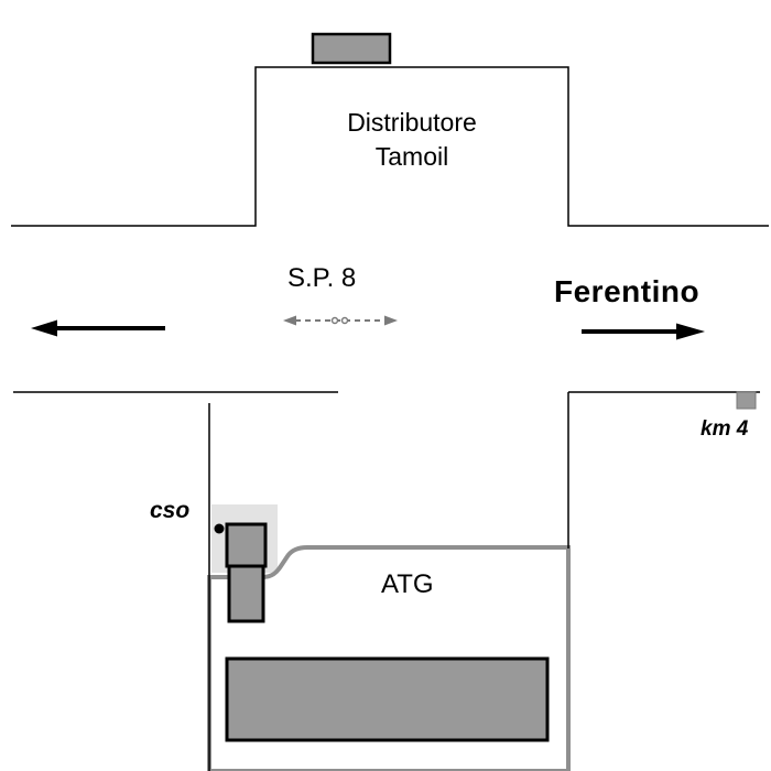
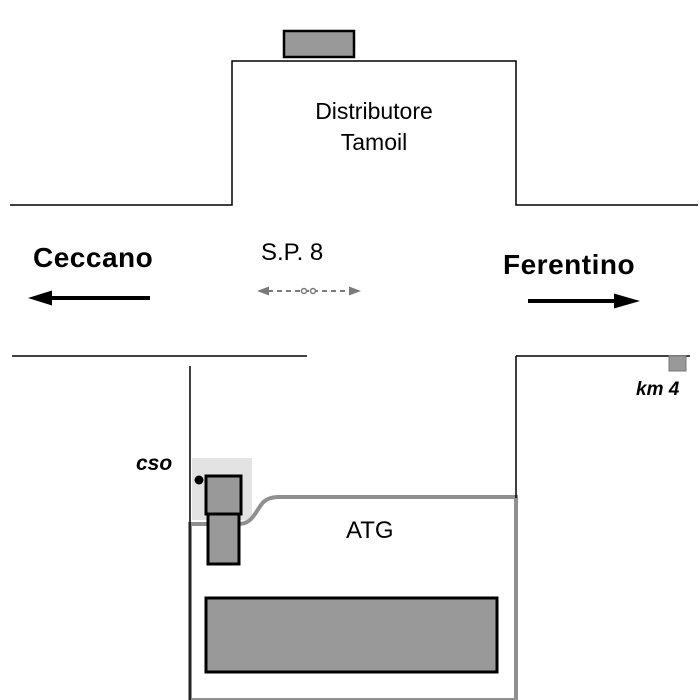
  Distributore
  Tamoil
+ Ceccano
  S.P. 8
  Ferentino
  km 4
  cso
  ATG
